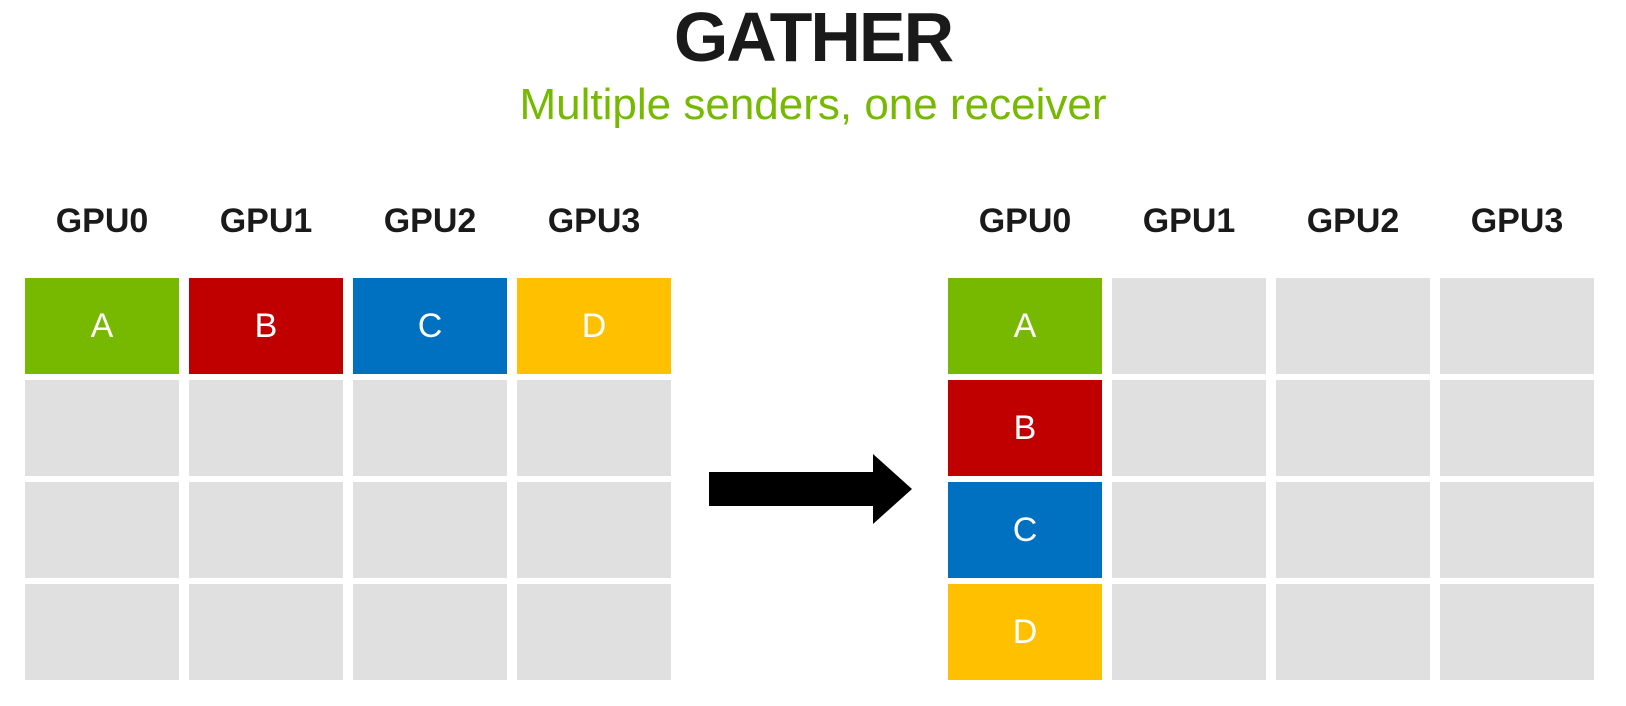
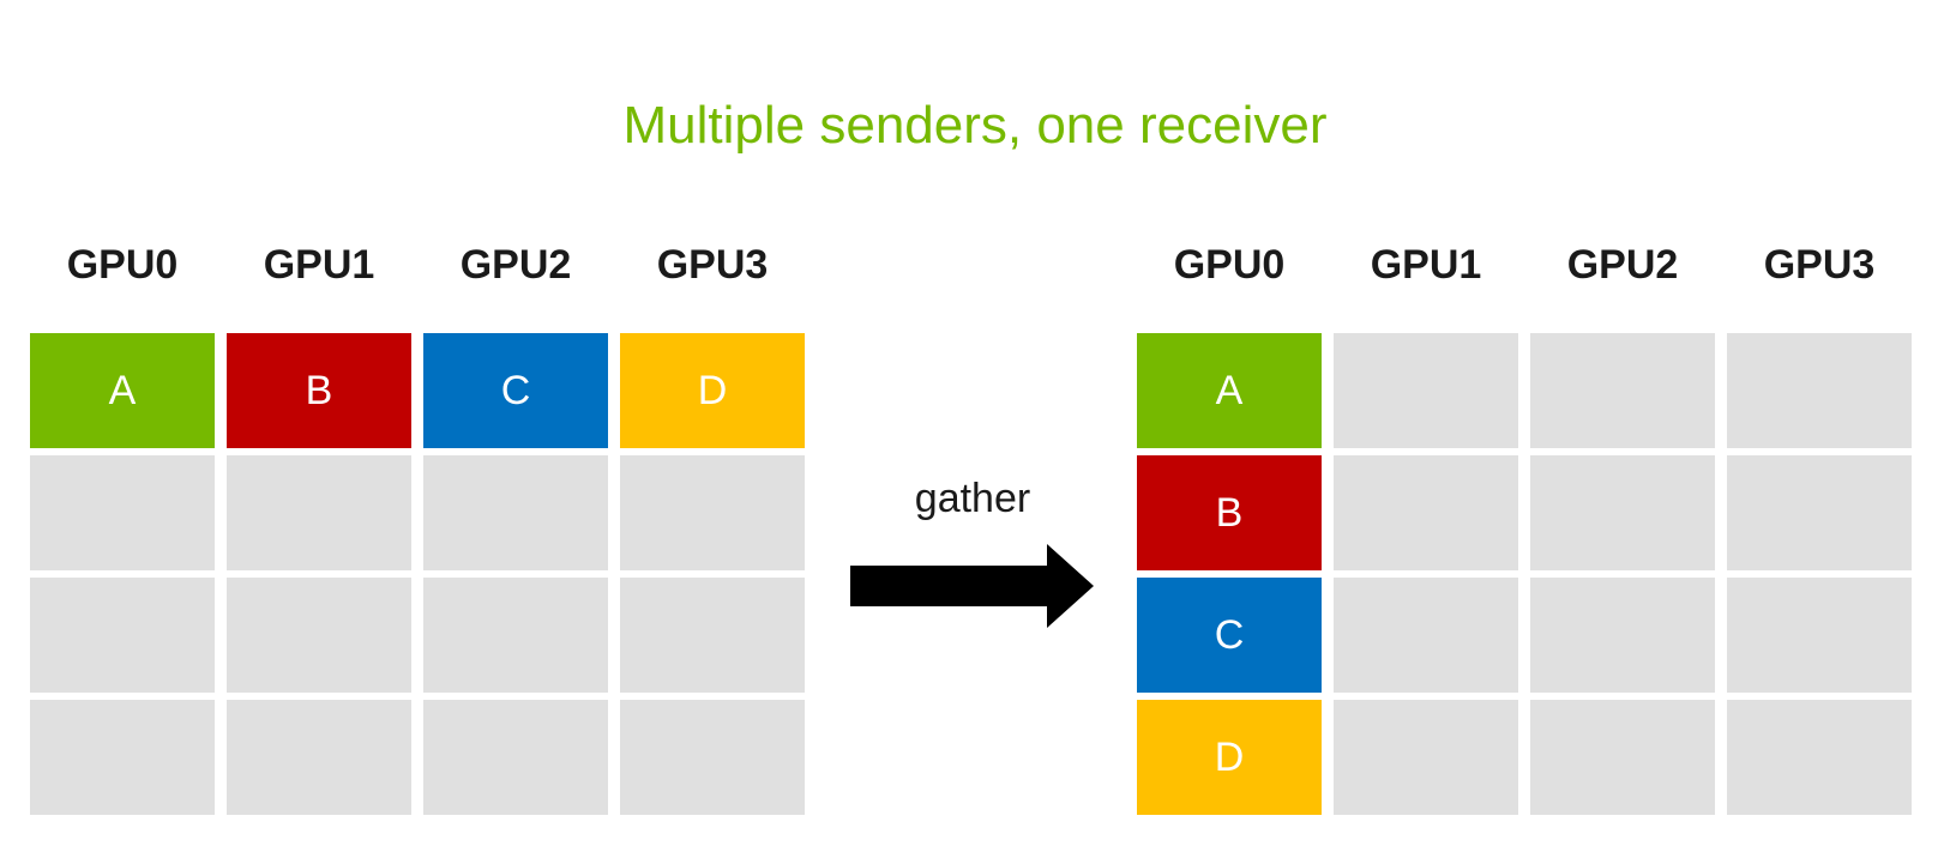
- GATHER
  Multiple senders, one receiver
  GPU0
  GPU1
  GPU2
  GPU3
  A
  B
  C
  D
+ gather
  GPU0
  GPU1
  GPU2
  GPU3
  A
  B
  C
  D
